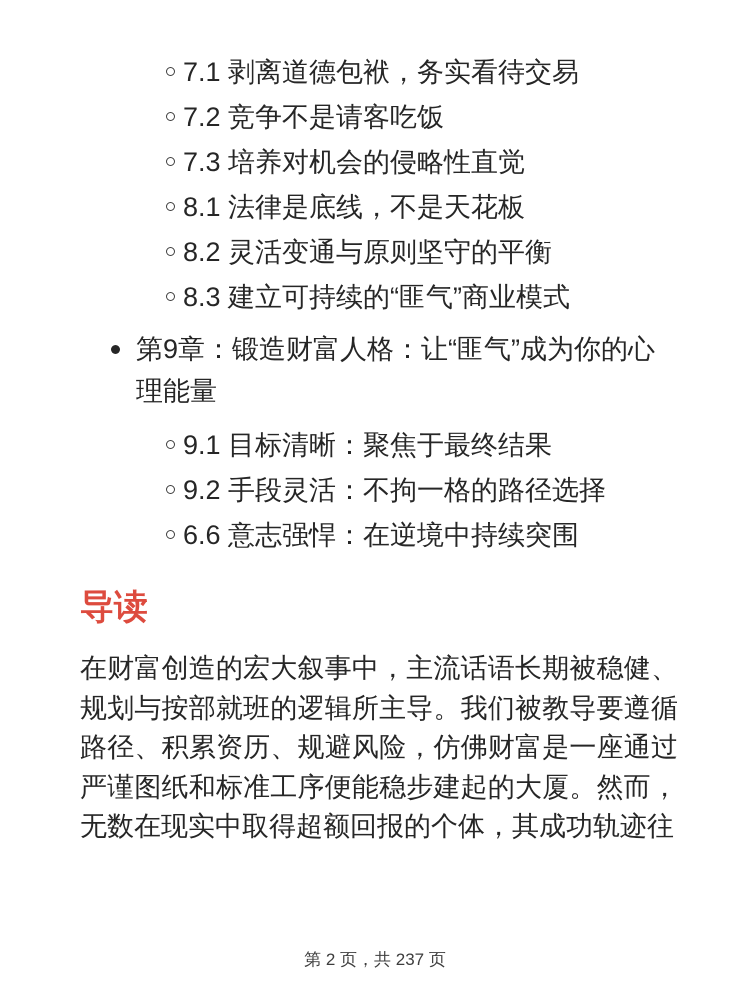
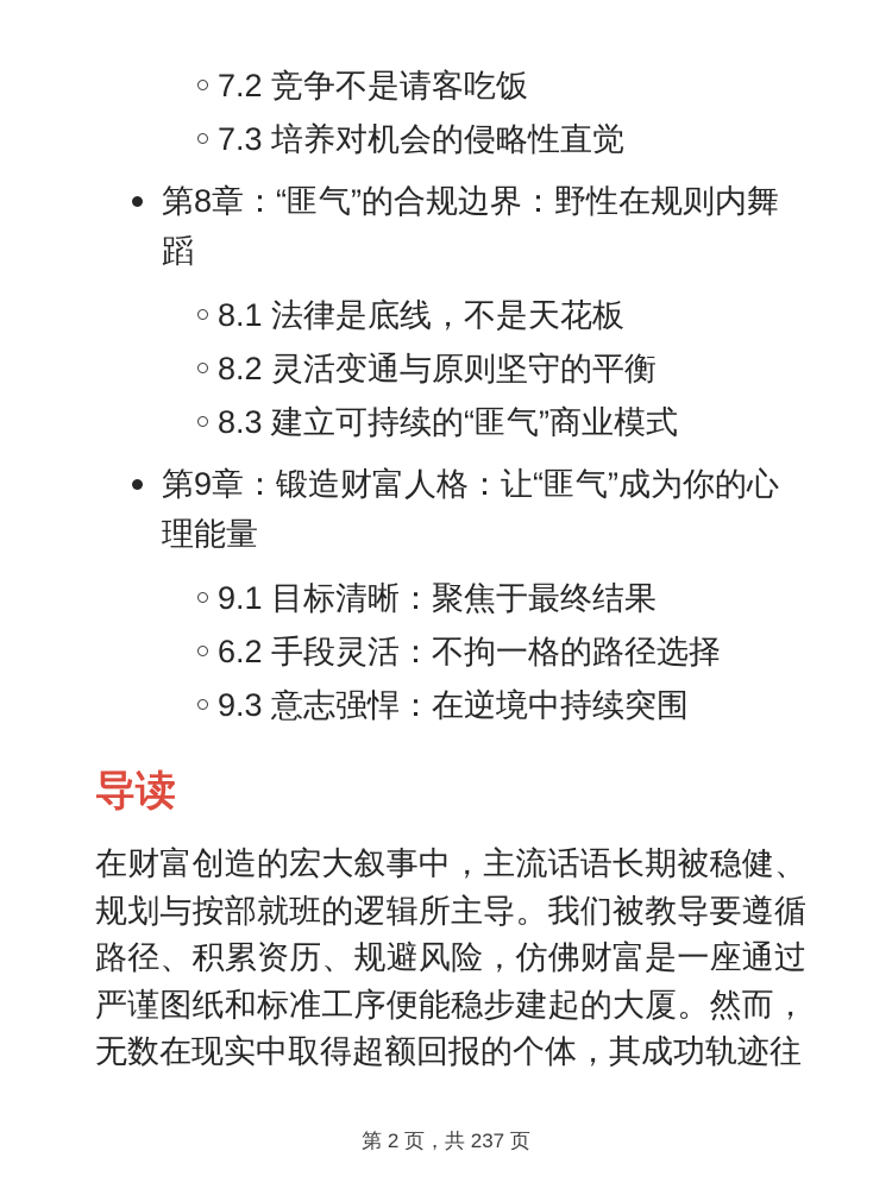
- 7.1 剥离道德包袱，务实看待交易
  7.2 竞争不是请客吃饭
  7.3 培养对机会的侵略性直觉
+ 第8章：“匪气”的合规边界：野性在规则内舞蹈
  8.1 法律是底线，不是天花板
  8.2 灵活变通与原则坚守的平衡
  8.3 建立可持续的“匪气”商业模式
  第9章：锻造财富人格：让“匪气”成为你的心理能量
  9.1 目标清晰：聚焦于最终结果
- 9.2 手段灵活：不拘一格的路径选择
+ 6.2 手段灵活：不拘一格的路径选择
- 6.6 意志强悍：在逆境中持续突围
+ 9.3 意志强悍：在逆境中持续突围
  导读
  在财富创造的宏大叙事中，主流话语长期被稳健、规划与按部就班的逻辑所主导。我们被教导要遵循路径、积累资历、规避风险，仿佛财富是一座通过严谨图纸和标准工序便能稳步建起的大厦。然而，无数在现实中取得超额回报的个体，其成功轨迹往
  第 2 页，共 237 页
